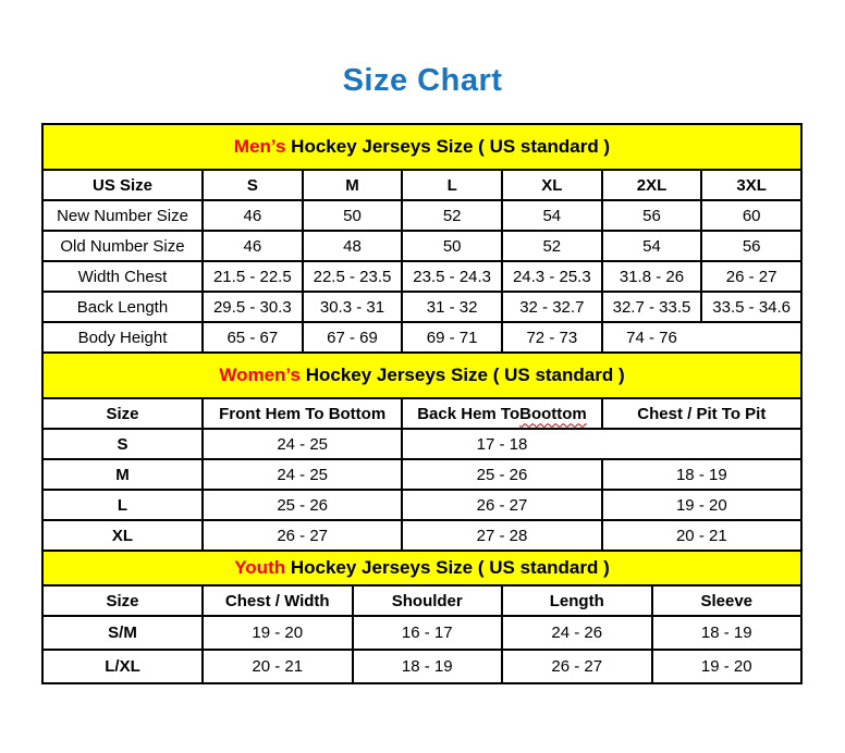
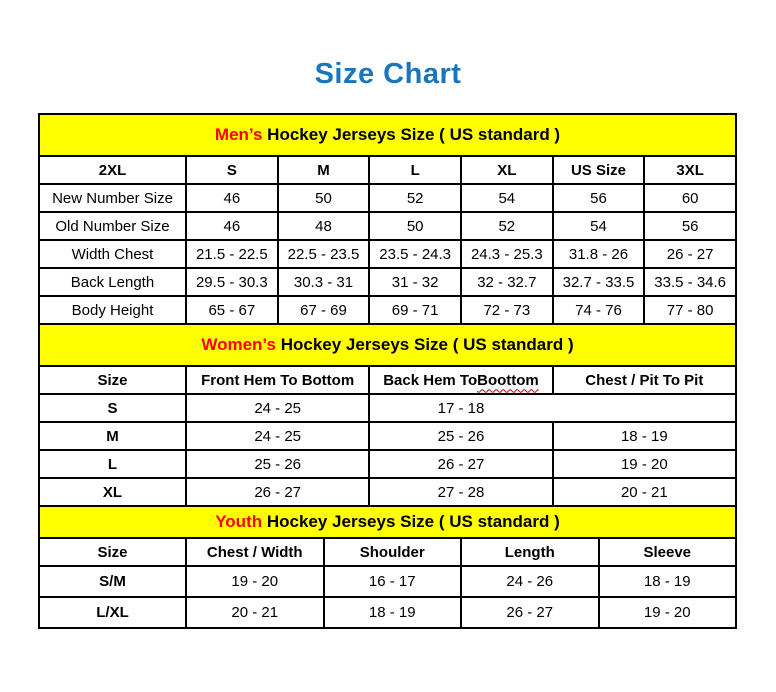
  Size Chart
  Men’s Hockey Jerseys Size ( US standard )
- US Size
+ 2XL
  S
  M
  L
  XL
- 2XL
+ US Size
  3XL
  New Number Size
  46
  50
  52
  54
  56
  60
  Old Number Size
  46
  48
  50
  52
  54
  56
  Width Chest
  21.5 - 22.5
  22.5 - 23.5
  23.5 - 24.3
  24.3 - 25.3
  31.8 - 26
  26 - 27
  Back Length
  29.5 - 30.3
  30.3 - 31
  31 - 32
  32 - 32.7
  32.7 - 33.5
  33.5 - 34.6
  Body Height
  65 - 67
  67 - 69
  69 - 71
  72 - 73
  74 - 76
+ 77 - 80
  Women’s Hockey Jerseys Size ( US standard )
  Size
  Front Hem To Bottom
  Back Hem To
  Boottom
  Chest / Pit To Pit
  S
  24 - 25
  17 - 18
  M
  24 - 25
  25 - 26
  18 - 19
  L
  25 - 26
  26 - 27
  19 - 20
  XL
  26 - 27
  27 - 28
  20 - 21
  Youth Hockey Jerseys Size ( US standard )
  Size
  Chest / Width
  Shoulder
  Length
  Sleeve
  S/M
  19 - 20
  16 - 17
  24 - 26
  18 - 19
  L/XL
  20 - 21
  18 - 19
  26 - 27
  19 - 20
